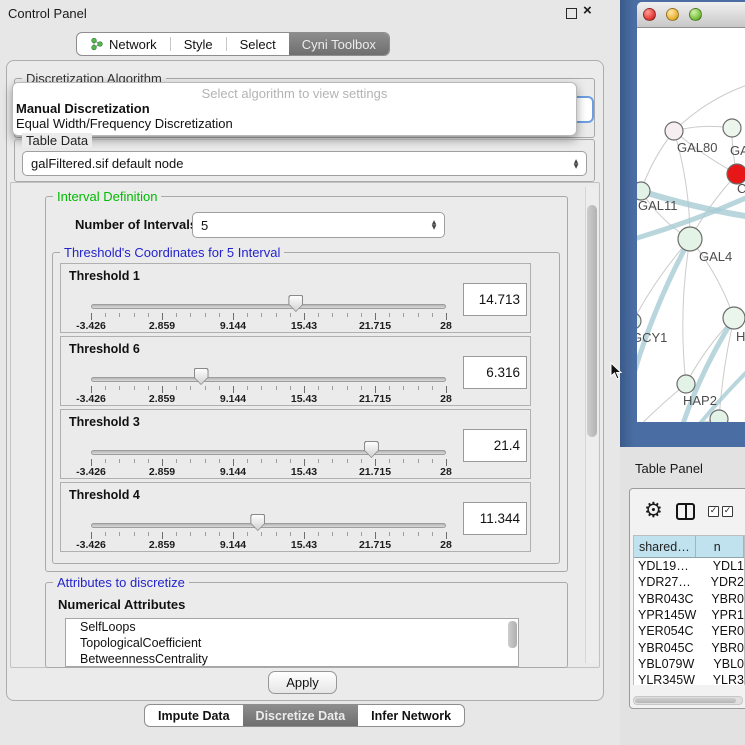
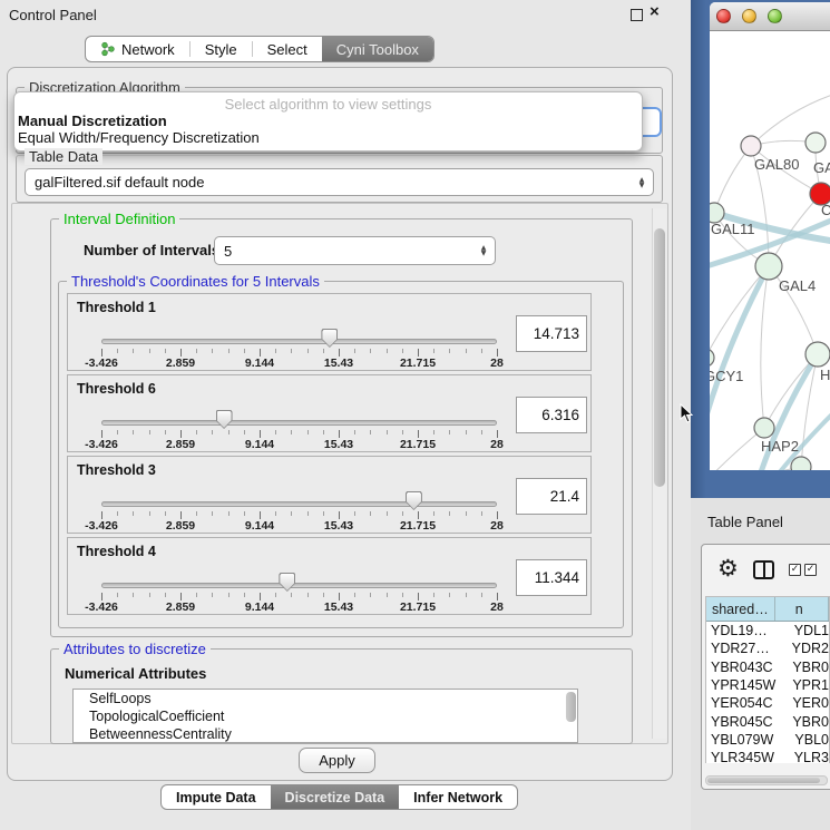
  Control Panel
  ×
  Network
  Style
  Select
  Cyni Toolbox
  Discretization Algorithm
  Select algorithm to view settings
  Manual Discretization
  Equal Width/Frequency Discretization
  Table Data
  galFiltered.sif default node
  Interval Definition
  Number of Interval
  5
- Threshold's Coordinates for 5 Interval
+ Threshold's Coordinates for 5 Intervals
  Threshold 1
  -3.426
  2.859
  9.144
  15.43
  21.715
  28
  14.713
  Threshold 6
  -3.426
  2.859
  9.144
  15.43
  21.715
  28
  6.316
  Threshold 3
  -3.426
  2.859
  9.144
  15.43
  21.715
  28
  21.4
  Threshold 4
  -3.426
  2.859
  9.144
  15.43
  21.715
  28
  11.344
  Attributes to discretize
  Numerical Attributes
  SelfLoops
  TopologicalCoefficient
  BetweennessCentrality
  Apply
  Impute Data
  Discretize Data
  Infer Network
  GAL80
  GA
  C
  GAL11
  GAL4
  GCY1
  H
  HAP2
  Table Panel
  ⚙
  ✓
  ✓
  shared…
  n
  YDL19…
  YDL1
  YDR27…
  YDR2
  YBR043C
  YBR0
  YPR145W
  YPR1
  YER054C
  YER0
  YBR045C
  YBR0
  YBL079W
  YBL0
  YLR345W
  YLR3
